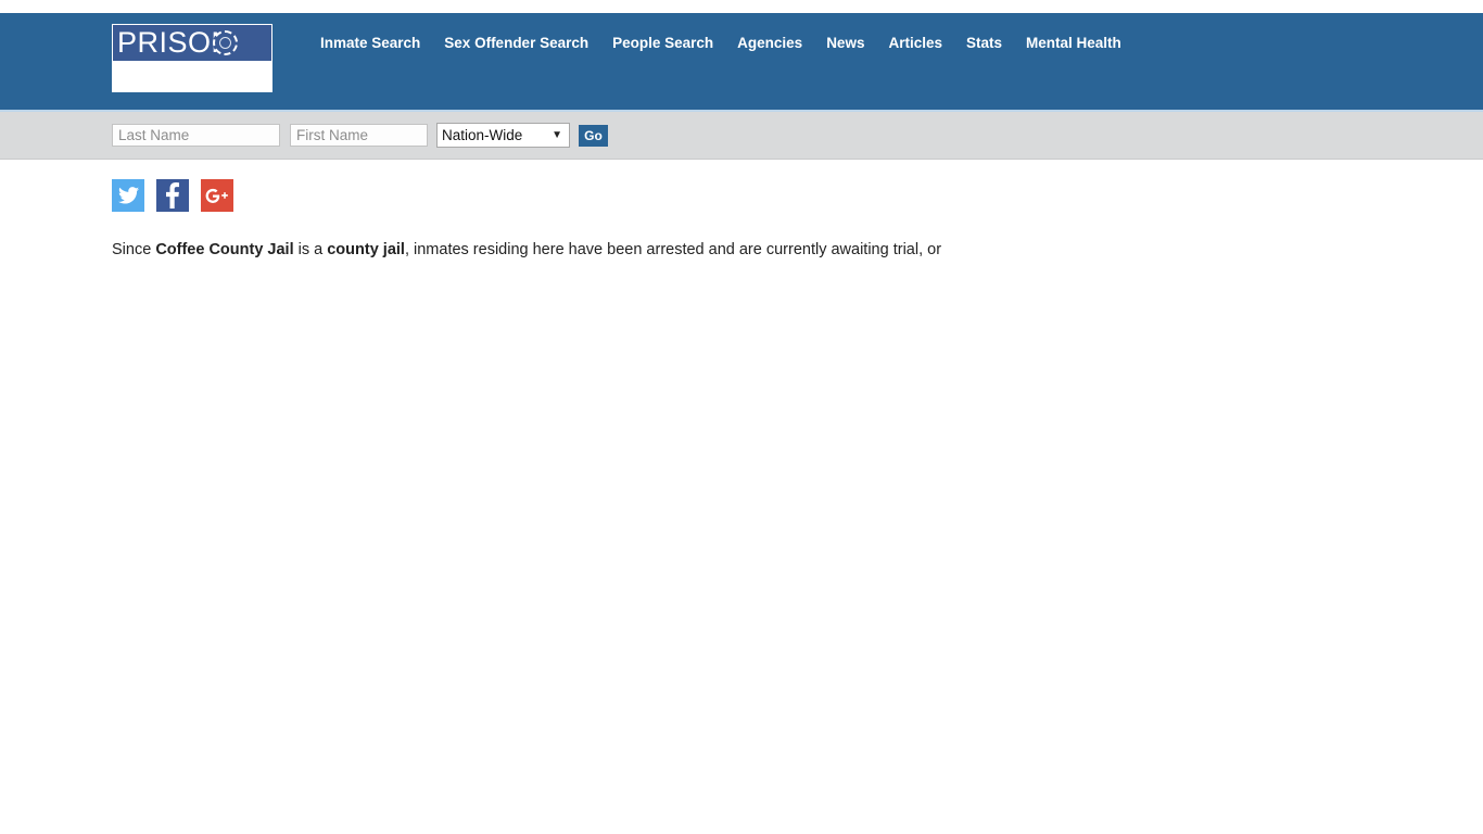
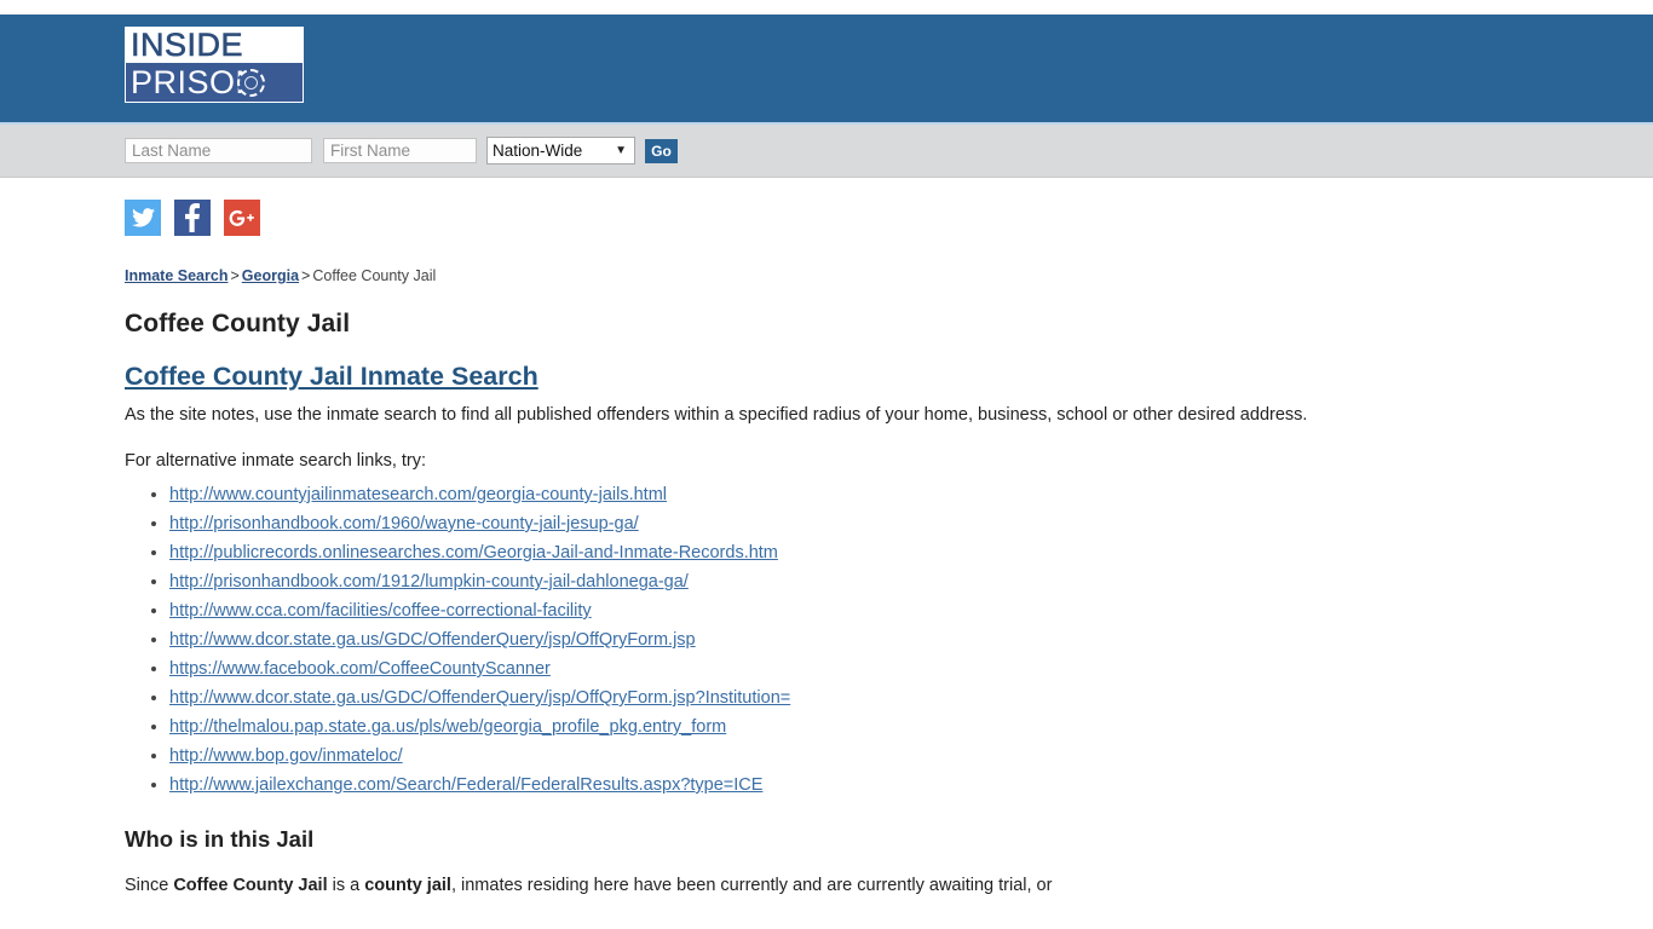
+ INSIDE
  PRISO
- Inmate Search
- Sex Offender Search
- People Search
- Agencies
- News
- Articles
- Stats
- Mental Health
  Last Name
  First Name
  Nation-Wide
  ▼
  Go
+ Inmate Search > Georgia > Coffee County Jail
+ Coffee County Jail
+ Coffee County Jail Inmate Search
+ As the site notes, use the inmate search to find all published offenders within a specified radius of your home, business, school or other desired address.
+ For alternative inmate search links, try:
+ http://www.countyjailinmatesearch.com/georgia-county-jails.html
+ http://prisonhandbook.com/1960/wayne-county-jail-jesup-ga/
+ http://publicrecords.onlinesearches.com/Georgia-Jail-and-Inmate-Records.htm
+ http://prisonhandbook.com/1912/lumpkin-county-jail-dahlonega-ga/
+ http://www.cca.com/facilities/coffee-correctional-facility
+ http://www.dcor.state.ga.us/GDC/OffenderQuery/jsp/OffQryForm.jsp
+ https://www.facebook.com/CoffeeCountyScanner
+ http://www.dcor.state.ga.us/GDC/OffenderQuery/jsp/OffQryForm.jsp?Institution=
+ http://thelmalou.pap.state.ga.us/pls/web/georgia_profile_pkg.entry_form
+ http://www.bop.gov/inmateloc/
+ http://www.jailexchange.com/Search/Federal/FederalResults.aspx?type=ICE
+ Who is in this Jail
- Since Coffee County Jail is a county jail, inmates residing here have been arrested and are currently awaiting trial, or
+ Since Coffee County Jail is a county jail, inmates residing here have been currently and are currently awaiting trial, or
